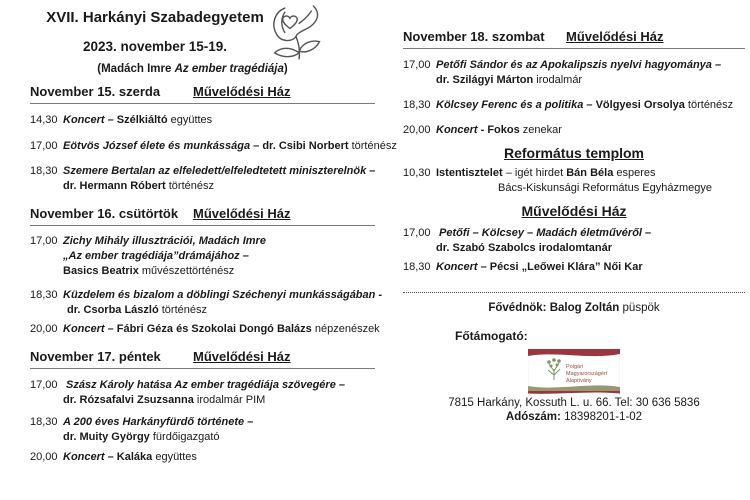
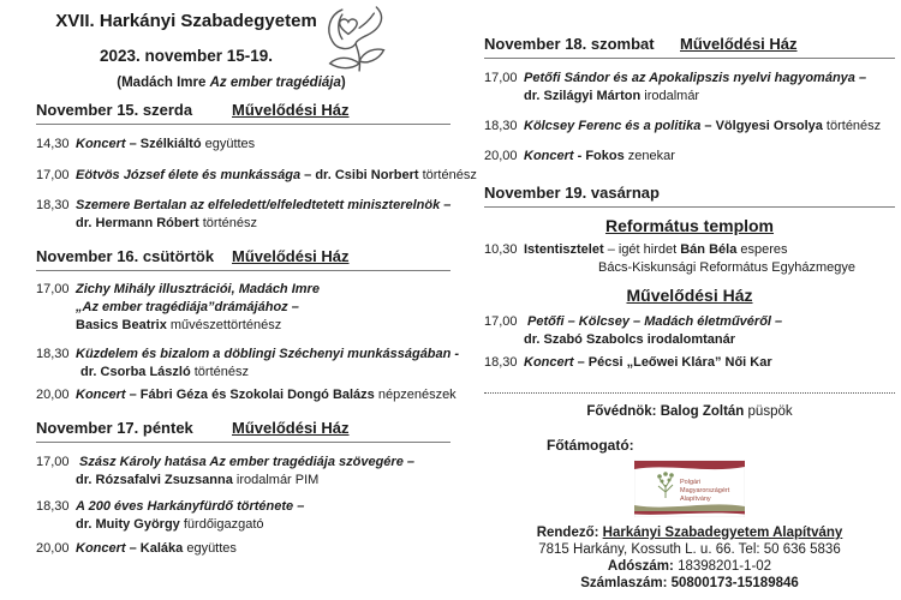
  XVII. Harkányi Szabadegyetem
  2023. november 15-19.
  (Madách Imre Az ember tragédiája)
  November 15. szerda
  Művelődési Ház
  14,30
  Koncert – Szélkiáltó együttes
  17,00
  Eötvös József élete és munkássága – dr. Csibi Norbert történész
  18,30
  Szemere Bertalan az elfeledett/elfeledtetett miniszterelnök –
  dr. Hermann Róbert történész
  November 16. csütörtök
  Művelődési Ház
  17,00
  Zichy Mihály illusztrációi, Madách Imre
  „Az ember tragédiája”drámájához –
  Basics Beatrix művészettörténész
  18,30
  Küzdelem és bizalom a döblingi Széchenyi munkásságában -
  dr. Csorba László történész
  20,00
  Koncert – Fábri Géza és Szokolai Dongó Balázs népzenészek
  November 17. péntek
  Művelődési Ház
  17,00
  Szász Károly hatása Az ember tragédiája szövegére –
  dr. Rózsafalvi Zsuzsanna irodalmár PIM
  18,30
  A 200 éves Harkányfürdő története –
  dr. Muity György fürdőigazgató
  20,00
  Koncert – Kaláka együttes
  November 18. szombat
  Művelődési Ház
  17,00
  Petőfi Sándor és az Apokalipszis nyelvi hagyománya –
  dr. Szilágyi Márton irodalmár
  18,30
  Kölcsey Ferenc és a politika – Völgyesi Orsolya történész
  20,00
  Koncert - Fokos zenekar
+ November 19. vasárnap
  Református templom
  10,30
  Istentisztelet – igét hirdet Bán Béla esperes
  Bács-Kiskunsági Református Egyházmegye
  Művelődési Ház
  17,00
  Petőfi – Kölcsey – Madách életművéről –
  dr. Szabó Szabolcs irodalomtanár
  18,30
  Koncert – Pécsi „Leőwei Klára” Női Kar
  Fővédnök: Balog Zoltán püspök
  Főtámogató:
+ Rendező: Harkányi Szabadegyetem Alapítvány
- 7815 Harkány, Kossuth L. u. 66. Tel: 30 636 5836
+ 7815 Harkány, Kossuth L. u. 66. Tel: 50 636 5836
  Adószám: 18398201-1-02
+ Számlaszám: 50800173-15189846
